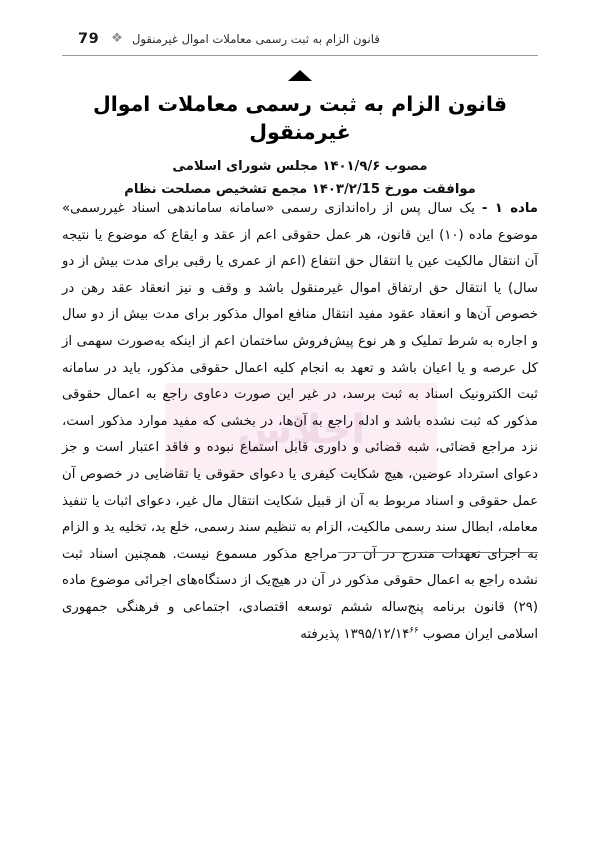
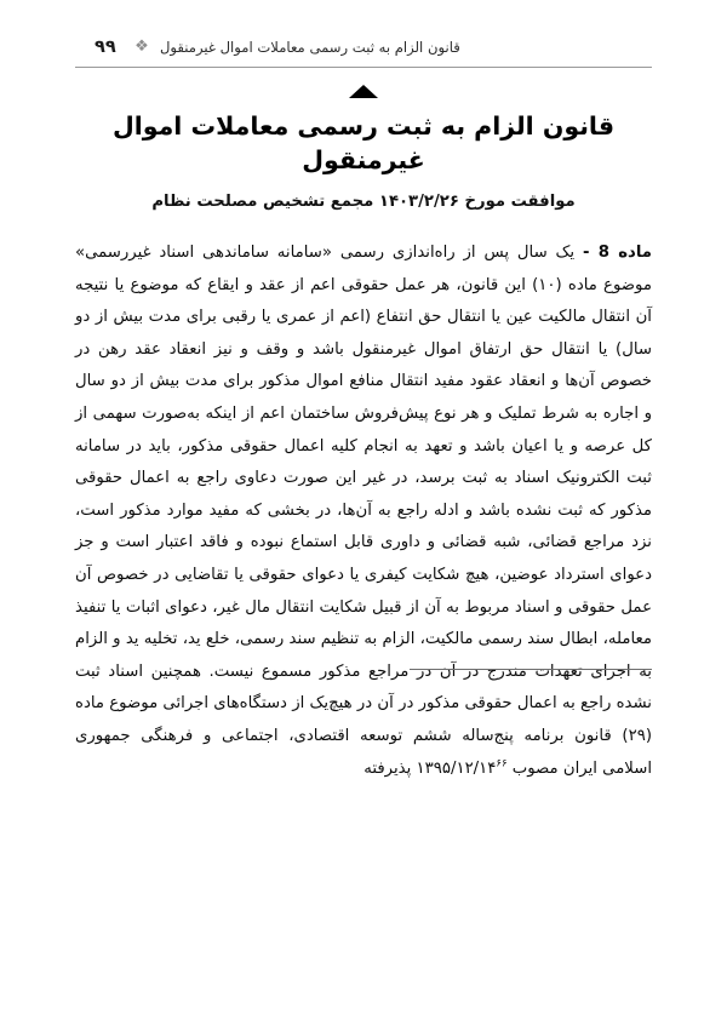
- 79
+ ۹۹
  ❖
  قانون الزام به ثبت رسمی معاملات اموال غیرمنقول
  قانون الزام به ثبت رسمی معاملات اموال غیرمنقول
- مصوب ۱۴۰۱/۹/۶ مجلس شورای اسلامی
- موافقت مورخ ۱۴۰۳/۲/15 مجمع تشخیص مصلحت نظام
+ موافقت مورخ ۱۴۰۳/۲/۲۶ مجمع تشخیص مصلحت نظام
- اجلاس
- ماده ۱ - یک سال پس از راه‌اندازی رسمی «سامانه ساماندهی اسناد غیررسمی» موضوع ماده (۱۰) این قانون، هر عمل حقوقی اعم از عقد و ایقاع که موضوع یا نتیجه آن انتقال مالکیت عین یا انتقال حق انتفاع (اعم از عمری یا رقبی برای مدت بیش از دو سال) یا انتقال حق ارتفاق اموال غیرمنقول باشد و وقف و نیز انعقاد عقد رهن در خصوص آن‌ها و انعقاد عقود مفید انتقال منافع اموال مذکور برای مدت بیش از دو سال و اجاره به شرط تملیک و هر نوع پیش‌فروش ساختمان اعم از اینکه به‌صورت سهمی از کل عرصه و یا اعیان باشد و تعهد به انجام کلیه اعمال حقوقی مذکور، باید در سامانه ثبت الکترونیک اسناد به ثبت برسد، در غیر این صورت دعاوی راجع به اعمال حقوقی مذکور که ثبت نشده باشد و ادله راجع به آن‌ها، در بخشی که مفید موارد مذکور است، نزد مراجع قضائی، شبه قضائی و داوری قابل استماع نبوده و فاقد اعتبار است و جز دعوای استرداد عوضین، هیچ شکایت کیفری یا دعوای حقوقی یا تقاضایی در خصوص آن عمل حقوقی و اسناد مربوط به آن از قبیل شکایت انتقال مال غیر، دعوای اثبات یا تنفیذ معامله، ابطال سند رسمی مالکیت، الزام به تنظیم سند رسمی، خلع ید، تخلیه ید و الزام به اجرای تعهدات مندرج در آن در مراجع مذکور مسموع نیست. همچنین اسناد ثبت نشده راجع به اعمال حقوقی مذکور در آن در هیچ‌یک از دستگاه‌های اجرائی موضوع ماده (۲۹) قانون برنامه پنج‌ساله ششم توسعه اقتصادی، اجتماعی و فرهنگی جمهوری اسلامی ایران مصوب ۱۳۹۵/۱۲/۱۴۶۶ پذیرفته
+ ماده 8 - یک سال پس از راه‌اندازی رسمی «سامانه ساماندهی اسناد غیررسمی» موضوع ماده (۱۰) این قانون، هر عمل حقوقی اعم از عقد و ایقاع که موضوع یا نتیجه آن انتقال مالکیت عین یا انتقال حق انتفاع (اعم از عمری یا رقبی برای مدت بیش از دو سال) یا انتقال حق ارتفاق اموال غیرمنقول باشد و وقف و نیز انعقاد عقد رهن در خصوص آن‌ها و انعقاد عقود مفید انتقال منافع اموال مذکور برای مدت بیش از دو سال و اجاره به شرط تملیک و هر نوع پیش‌فروش ساختمان اعم از اینکه به‌صورت سهمی از کل عرصه و یا اعیان باشد و تعهد به انجام کلیه اعمال حقوقی مذکور، باید در سامانه ثبت الکترونیک اسناد به ثبت برسد، در غیر این صورت دعاوی راجع به اعمال حقوقی مذکور که ثبت نشده باشد و ادله راجع به آن‌ها، در بخشی که مفید موارد مذکور است، نزد مراجع قضائی، شبه قضائی و داوری قابل استماع نبوده و فاقد اعتبار است و جز دعوای استرداد عوضین، هیچ شکایت کیفری یا دعوای حقوقی یا تقاضایی در خصوص آن عمل حقوقی و اسناد مربوط به آن از قبیل شکایت انتقال مال غیر، دعوای اثبات یا تنفیذ معامله، ابطال سند رسمی مالکیت، الزام به تنظیم سند رسمی، خلع ید، تخلیه ید و الزام به اجرای تعهدات مندرج در آن در مراجع مذکور مسموع نیست. همچنین اسناد ثبت نشده راجع به اعمال حقوقی مذکور در آن در هیچ‌یک از دستگاه‌های اجرائی موضوع ماده (۲۹) قانون برنامه پنج‌ساله ششم توسعه اقتصادی، اجتماعی و فرهنگی جمهوری اسلامی ایران مصوب ۱۳۹۵/۱۲/۱۴۶۶ پذیرفته
